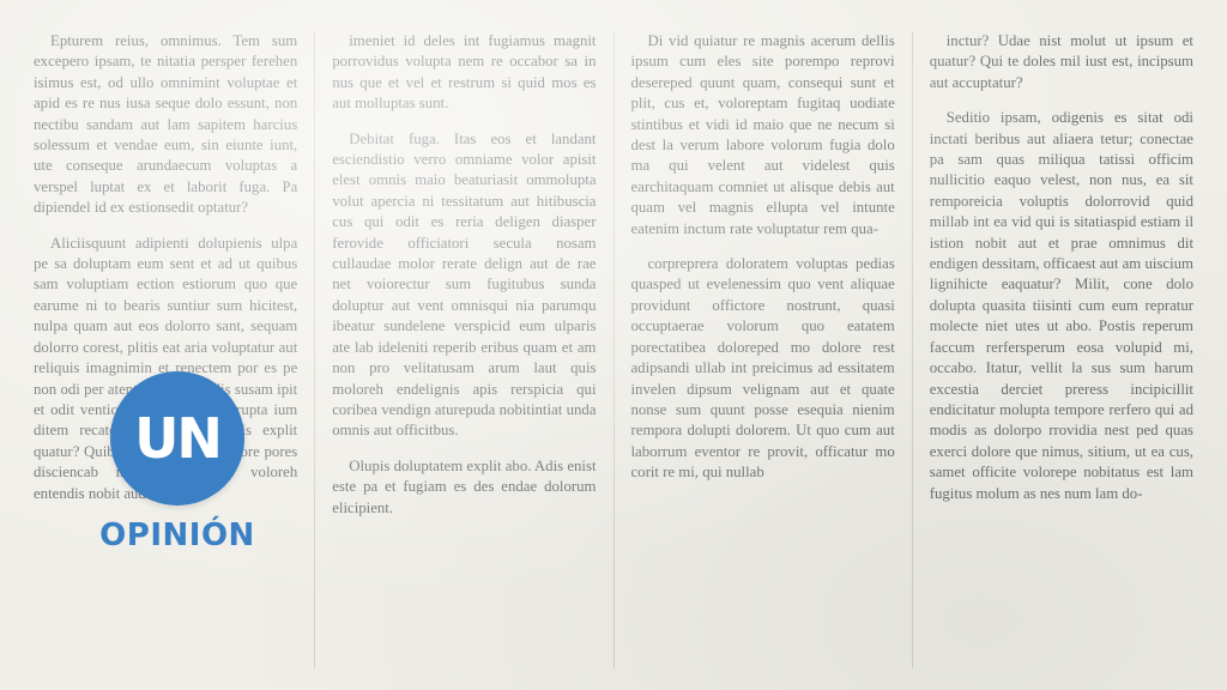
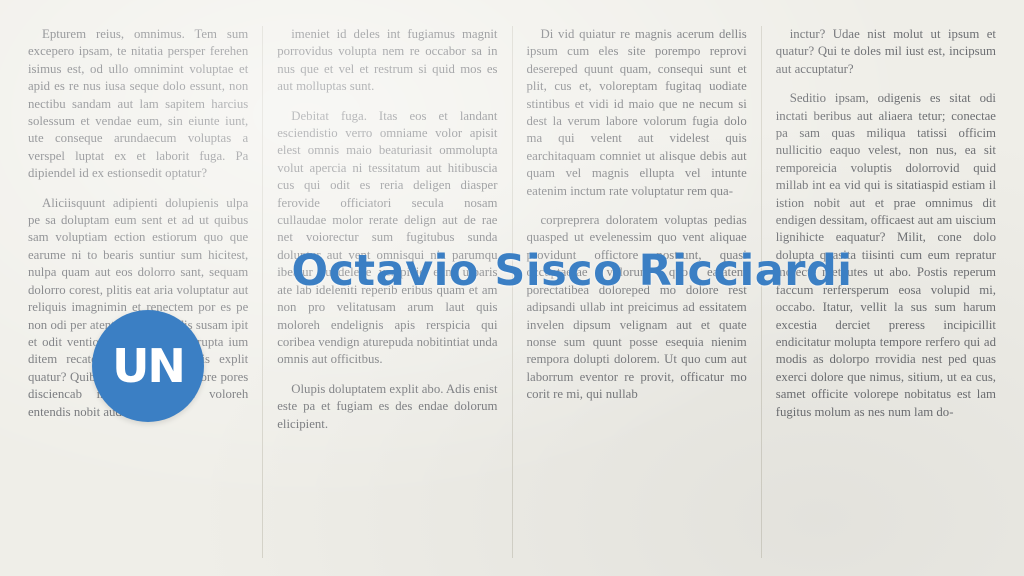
+ Octavio Sisco Ricciardi
  UN
- OPINIÓN
